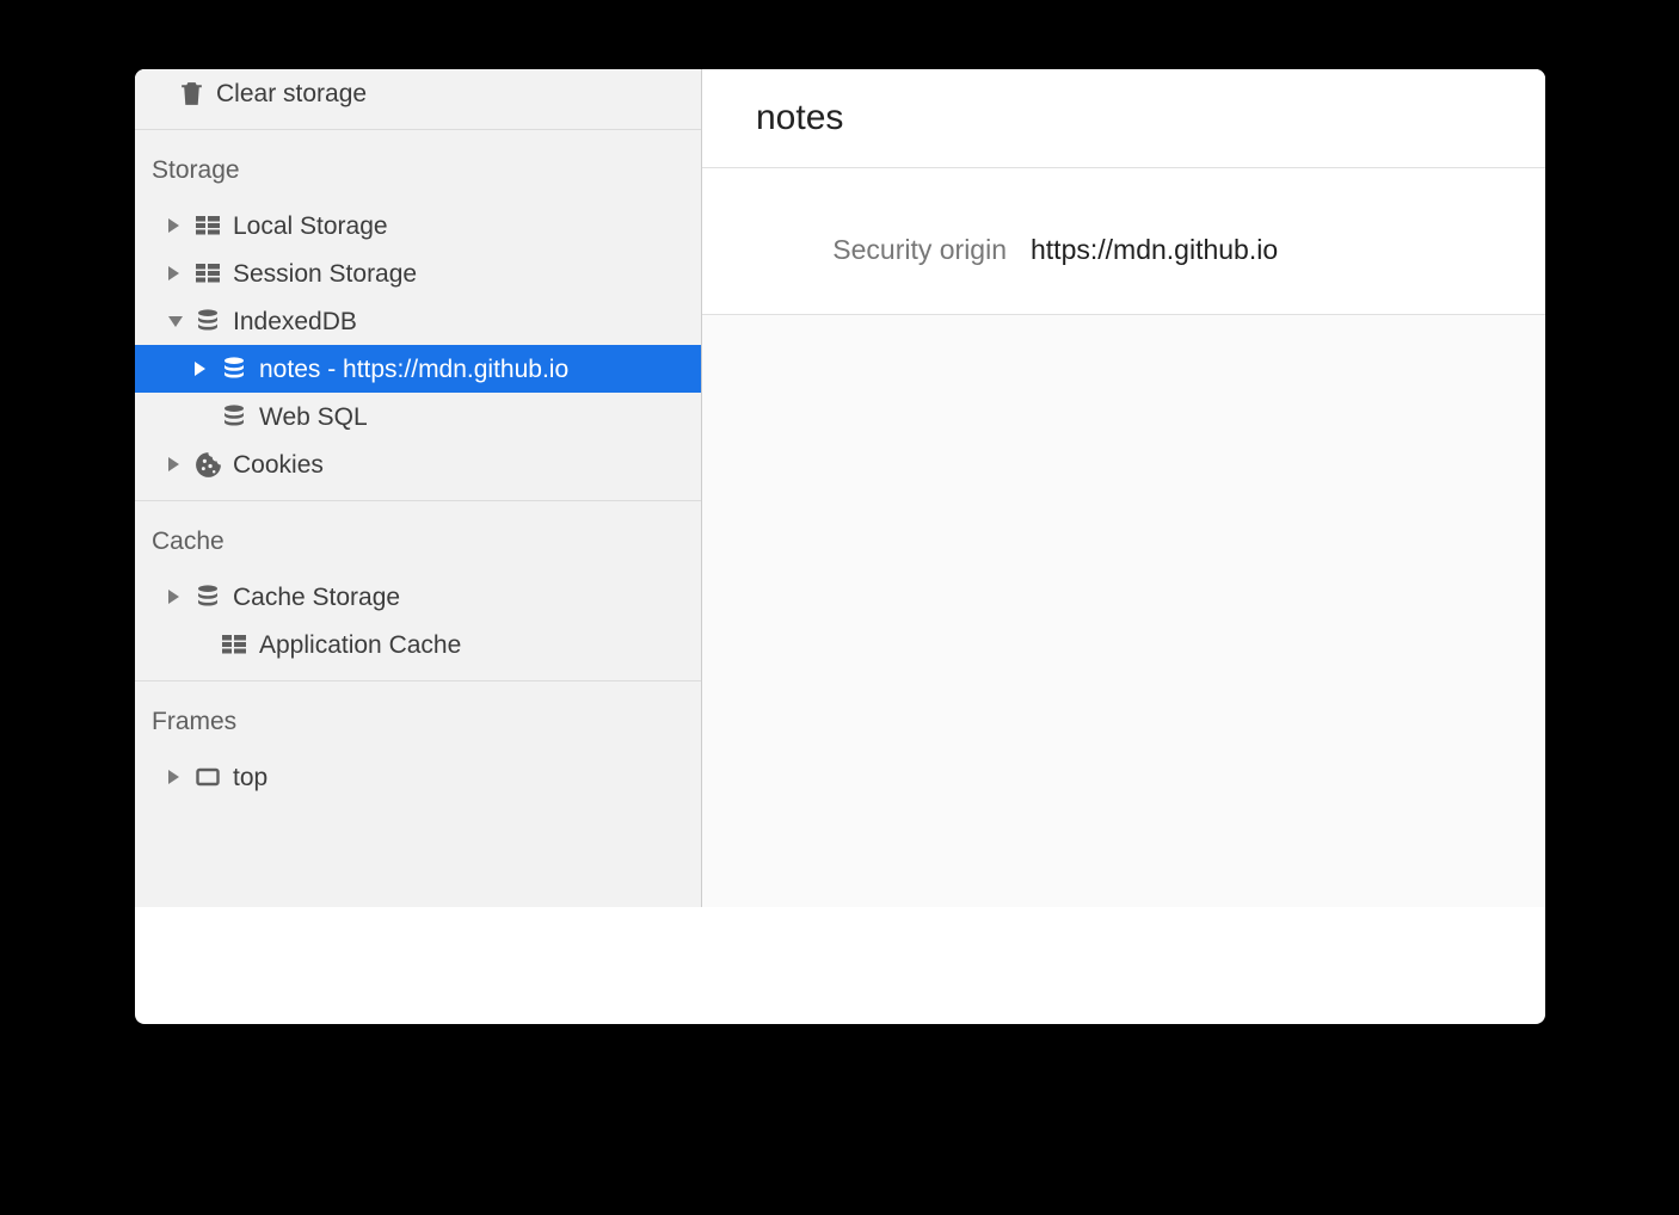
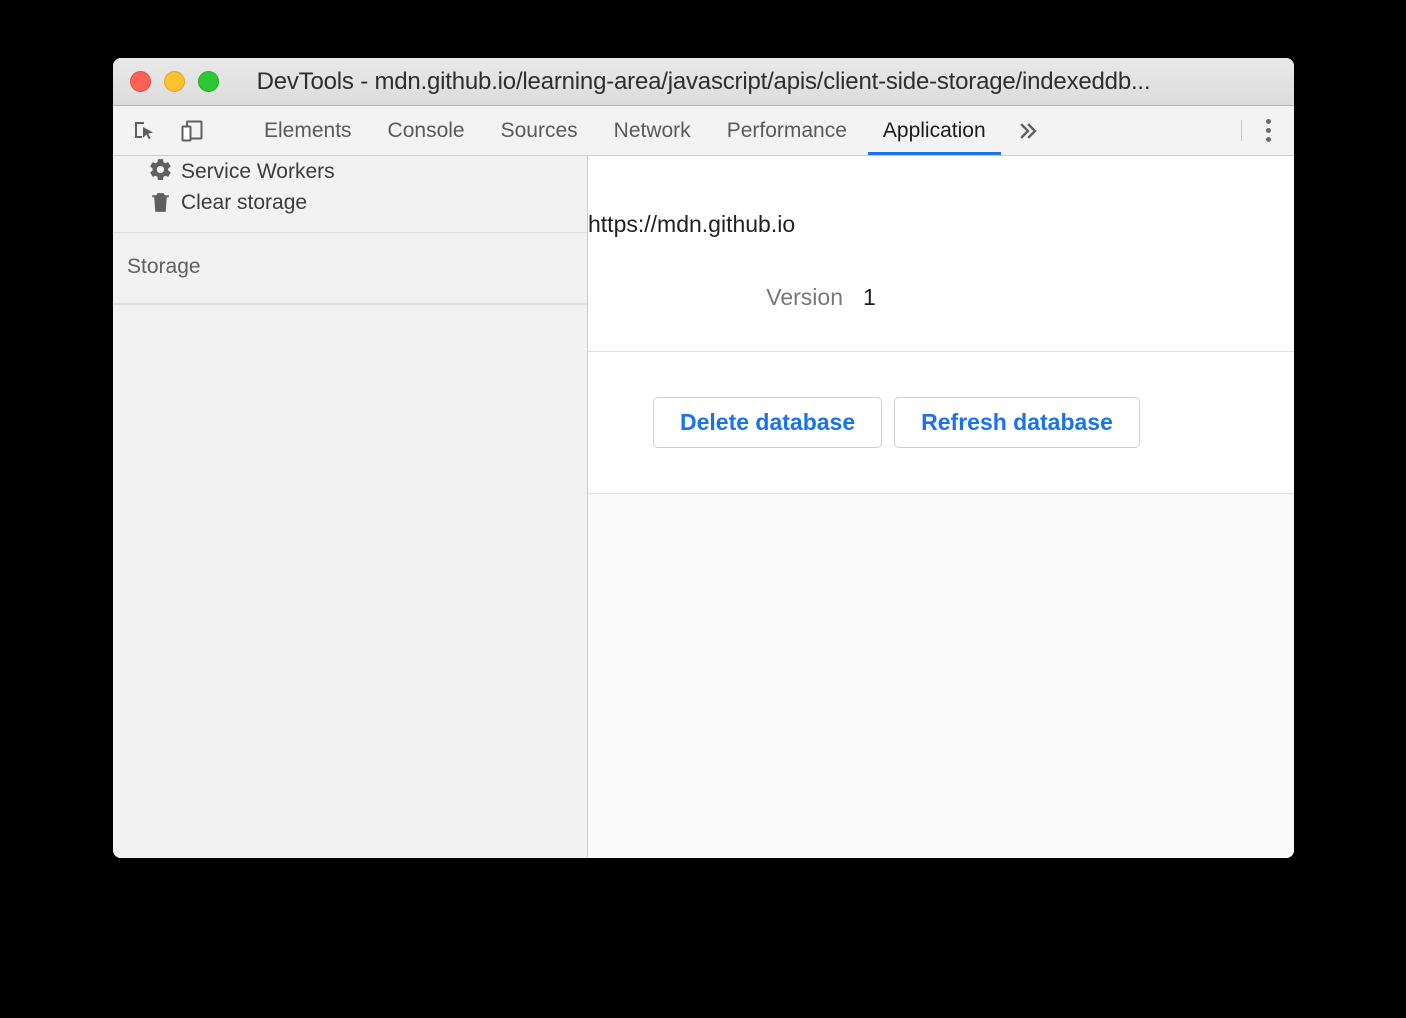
+ DevTools - mdn.github.io/learning-area/javascript/apis/client-side-storage/indexeddb...
+ Elements
+ Console
+ Sources
+ Network
+ Performance
+ Application
+ Service Workers
  Clear storage
  Storage
- Local Storage
- Session Storage
- IndexedDB
- notes - https://mdn.github.io
- Web SQL
- Cookies
- Cache
- Cache Storage
- Application Cache
- Frames
- top
- notes
- Security origin
  https://mdn.github.io
+ Version
+ 1
+ Delete database
+ Refresh database
